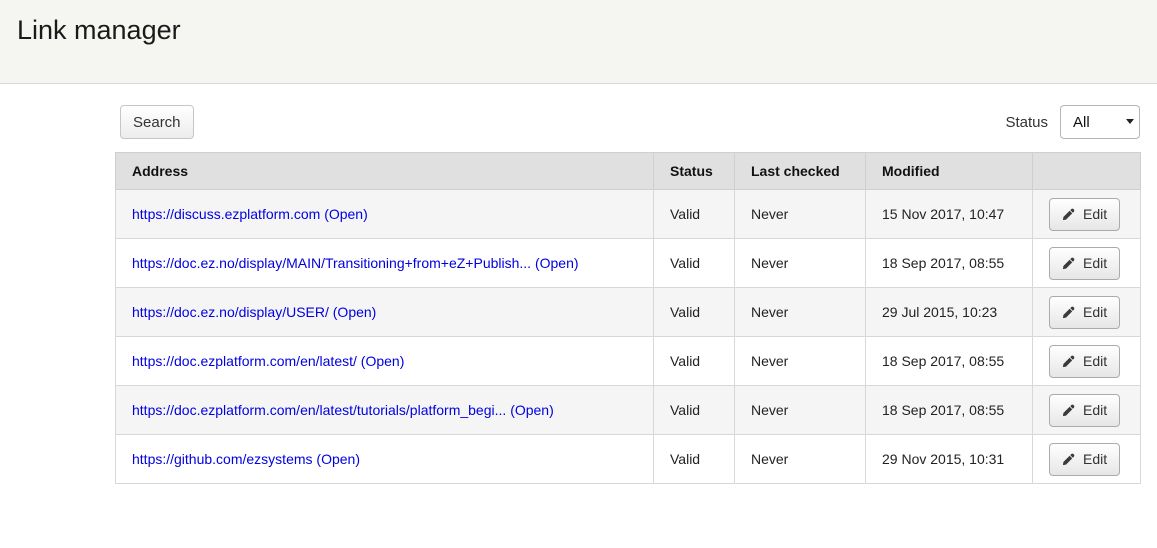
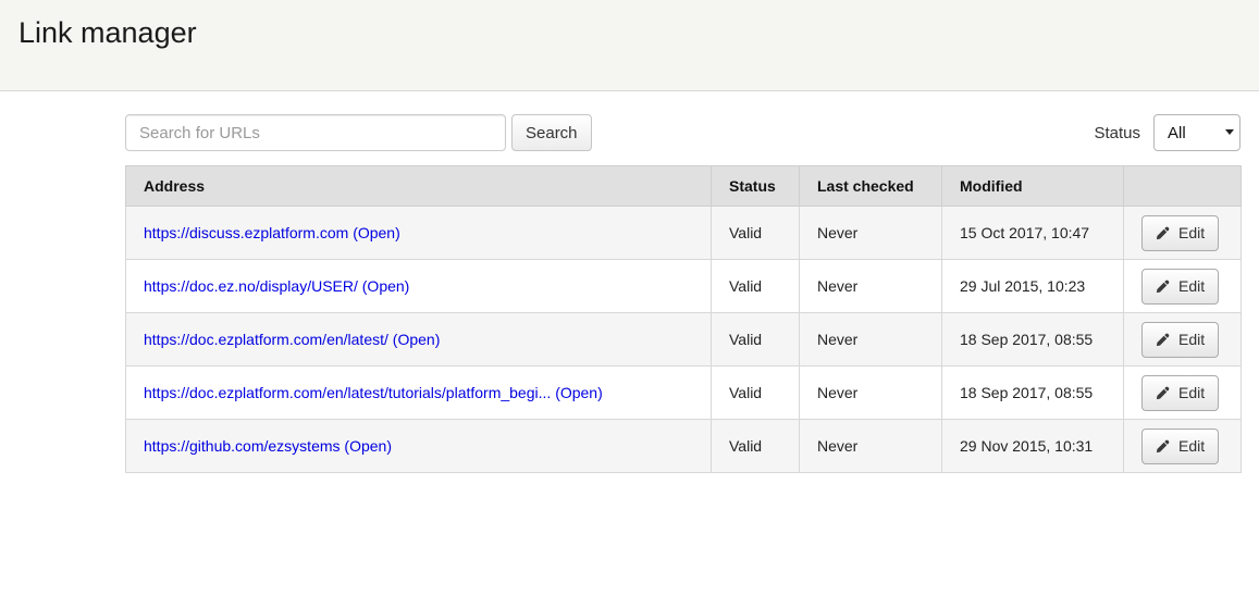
  Link manager
+ Search for URLs
  Search
  Status
  All
  Address	Status	Last checked	Modified
- https://discuss.ezplatform.com (Open)	Valid	Never	15 Nov 2017, 10:47	Edit
+ https://discuss.ezplatform.com (Open)	Valid	Never	15 Oct 2017, 10:47	Edit
- https://doc.ez.no/display/MAIN/Transitioning+from+eZ+Publish... (Open)	Valid	Never	18 Sep 2017, 08:55	Edit
  https://doc.ez.no/display/USER/ (Open)	Valid	Never	29 Jul 2015, 10:23	Edit
  https://doc.ezplatform.com/en/latest/ (Open)	Valid	Never	18 Sep 2017, 08:55	Edit
  https://doc.ezplatform.com/en/latest/tutorials/platform_begi... (Open)	Valid	Never	18 Sep 2017, 08:55	Edit
  https://github.com/ezsystems (Open)	Valid	Never	29 Nov 2015, 10:31	Edit
